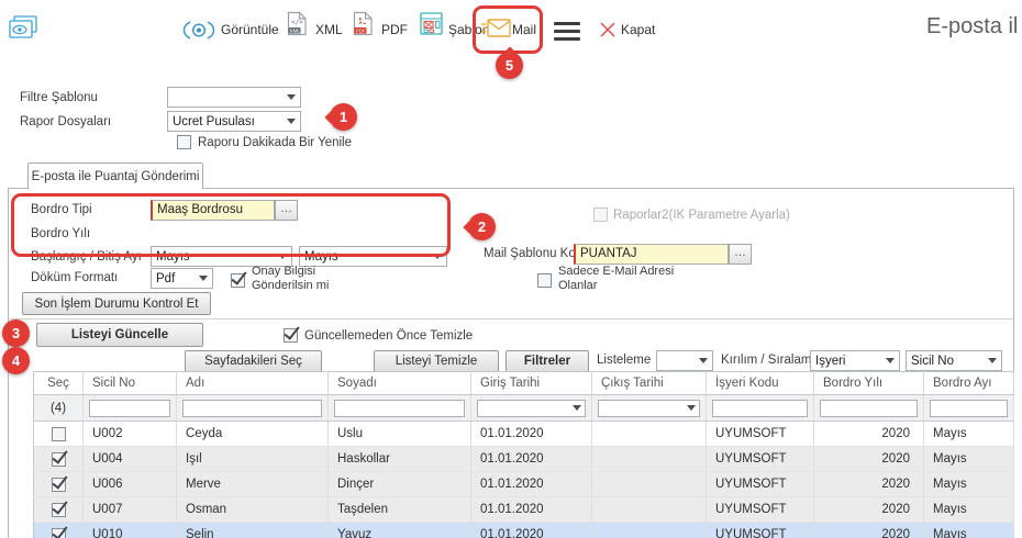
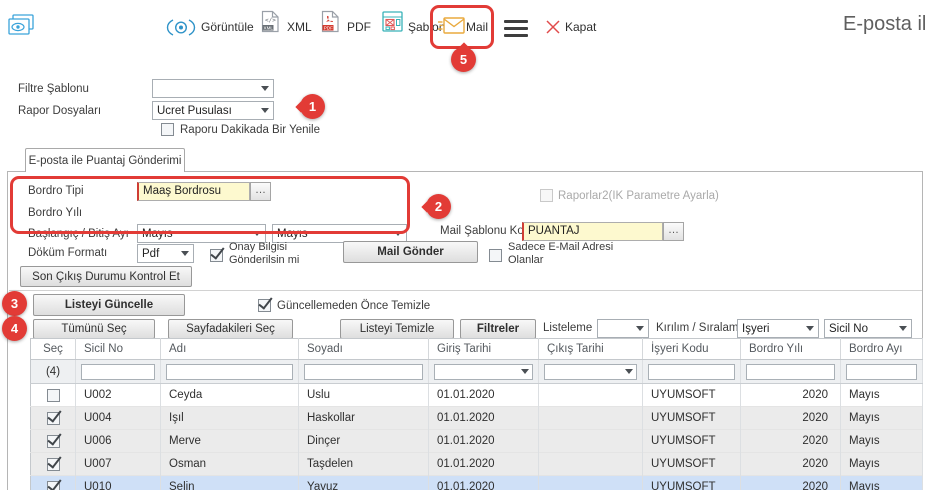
  Görüntüle
  XML
  PDF
  Şablon
  Mail
  5
  Kapat
  E-posta il
  Filtre Şablonu
  Rapor Dosyaları
  Ücret Pusulası
  1
  Raporu Dakikada Bir Yenile
  E-posta ile Puantaj Gönderimi
  2
  Bordro Tipi
  Maaş Bordrosu
  …
  Bordro Yılı
  Başlangıç / Bitiş Ayı
  Mayıs
  Mayıs
  Raporlar2(IK Parametre Ayarla)
  Mail Şablonu Ko
  PUANTAJ
  …
  Döküm Formatı
  Pdf
  Onay Bilgisi Gönderilsin mi
+ Mail Gönder
  Sadece E-Mail Adresi Olanlar
- Son İşlem Durumu Kontrol Et
+ Son Çıkış Durumu Kontrol Et
  3
  Listeyi Güncelle
  Güncellemeden Önce Temizle
  4
+ Tümünü Seç
  Sayfadakileri Seç
  Listeyi Temizle
  Filtreler
  Listeleme
  Kırılım / Sıralam
  İşyeri
  Sicil No
  Seç	Sicil No	Adı	Soyadı	Giriş Tarihi	Çıkış Tarihi	İşyeri Kodu	Bordro Yılı	Bordro Ayı
  (4)
  	U002	Ceyda	Uslu	01.01.2020		UYUMSOFT	2020	Mayıs
  	U004	Işıl	Haskollar	01.01.2020		UYUMSOFT	2020	Mayıs
  	U006	Merve	Dinçer	01.01.2020		UYUMSOFT	2020	Mayıs
  	U007	Osman	Taşdelen	01.01.2020		UYUMSOFT	2020	Mayıs
  	U010	Selin	Yavuz	01.01.2020		UYUMSOFT	2020	Mayıs
